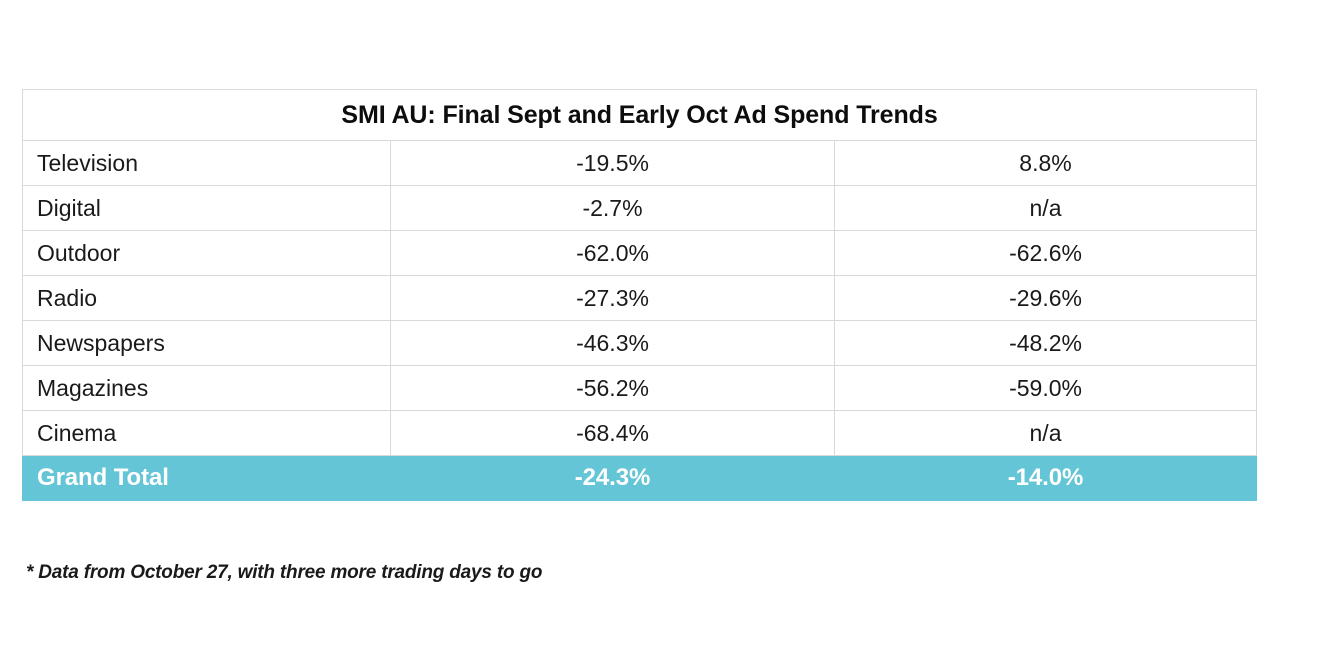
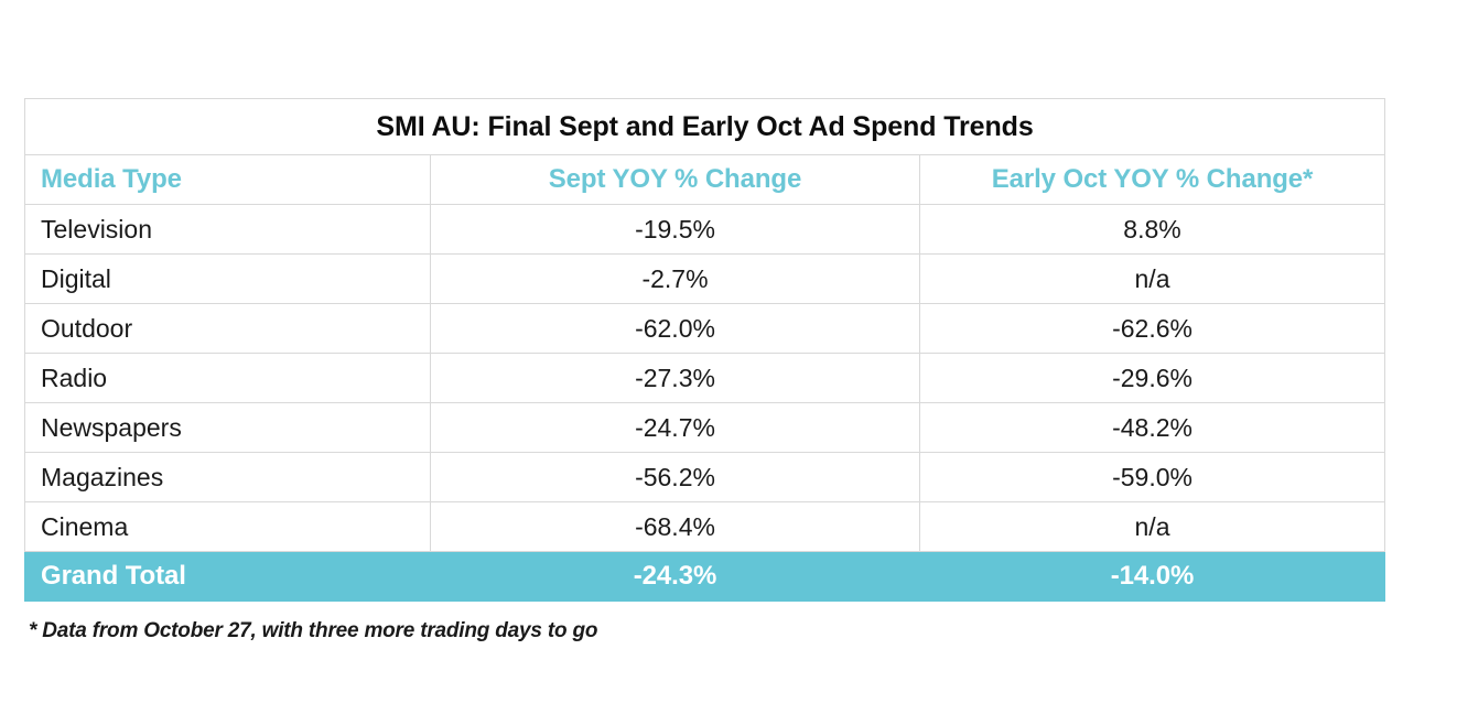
  SMI AU: Final Sept and Early Oct Ad Spend Trends
+ Media Type	Sept YOY % Change	Early Oct YOY % Change*
  Television	-19.5%	8.8%
  Digital	-2.7%	n/a
  Outdoor	-62.0%	-62.6%
  Radio	-27.3%	-29.6%
- Newspapers	-46.3%	-48.2%
+ Newspapers	-24.7%	-48.2%
  Magazines	-56.2%	-59.0%
  Cinema	-68.4%	n/a
  Grand Total	-24.3%	-14.0%
  * Data from October 27, with three more trading days to go
